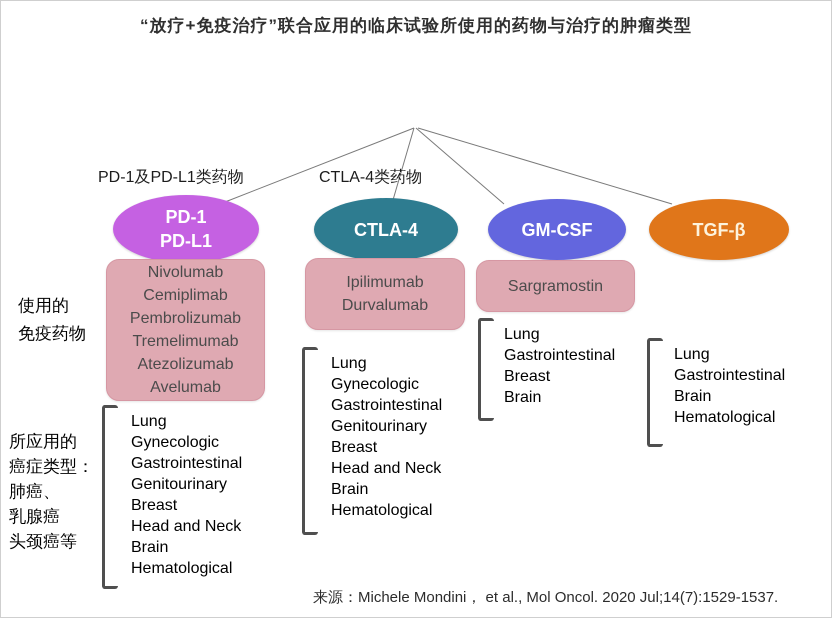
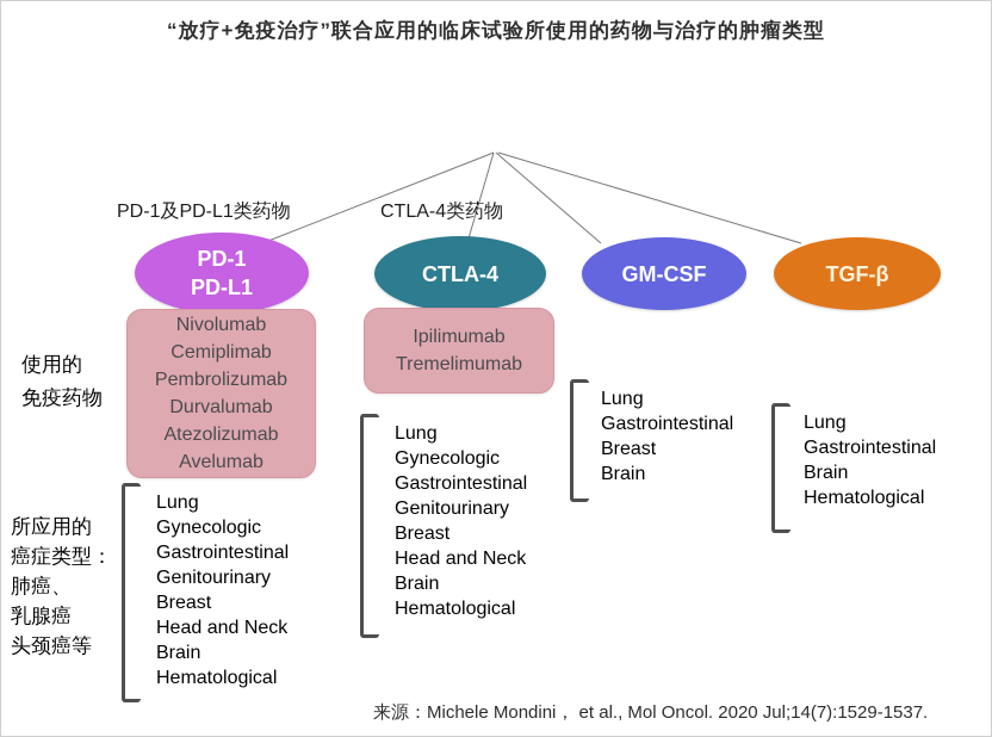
  “放疗+免疫治疗”联合应用的临床试验所使用的药物与治疗的肿瘤类型
  PD-1及PD-L1类药物
  CTLA-4类药物
  PD-1
  PD-L1
  CTLA-4
  GM-CSF
  TGF-β
  Nivolumab
  Cemiplimab
  Pembrolizumab
- Tremelimumab
+ Durvalumab
  Atezolizumab
  Avelumab
  Ipilimumab
- Durvalumab
+ Tremelimumab
- Sargramostin
  Lung
  Gynecologic
  Gastrointestinal
  Genitourinary
  Breast
  Head and Neck
  Brain
  Hematological
  Lung
  Gynecologic
  Gastrointestinal
  Genitourinary
  Breast
  Head and Neck
  Brain
  Hematological
  Lung
  Gastrointestinal
  Breast
  Brain
  Lung
  Gastrointestinal
  Brain
  Hematological
  使用的
  免疫药物
  所应用的
  癌症类型：
  肺癌、
  乳腺癌
  头颈癌等
  来源：Michele Mondini， et al., Mol Oncol. 2020 Jul;14(7):1529-1537.
